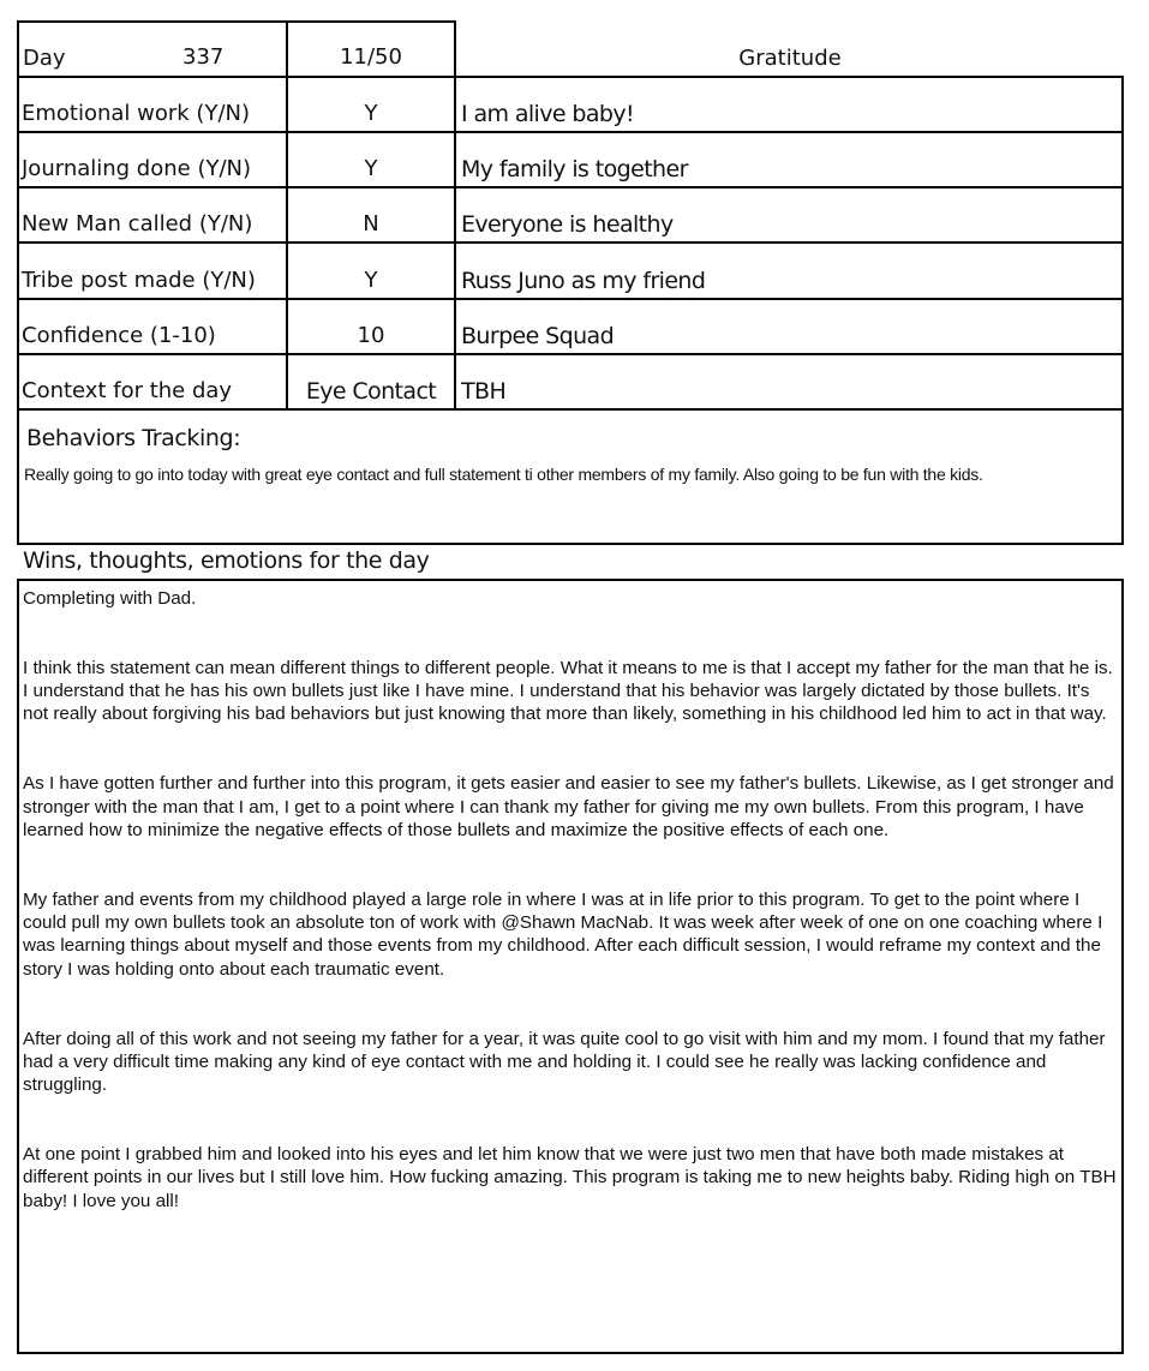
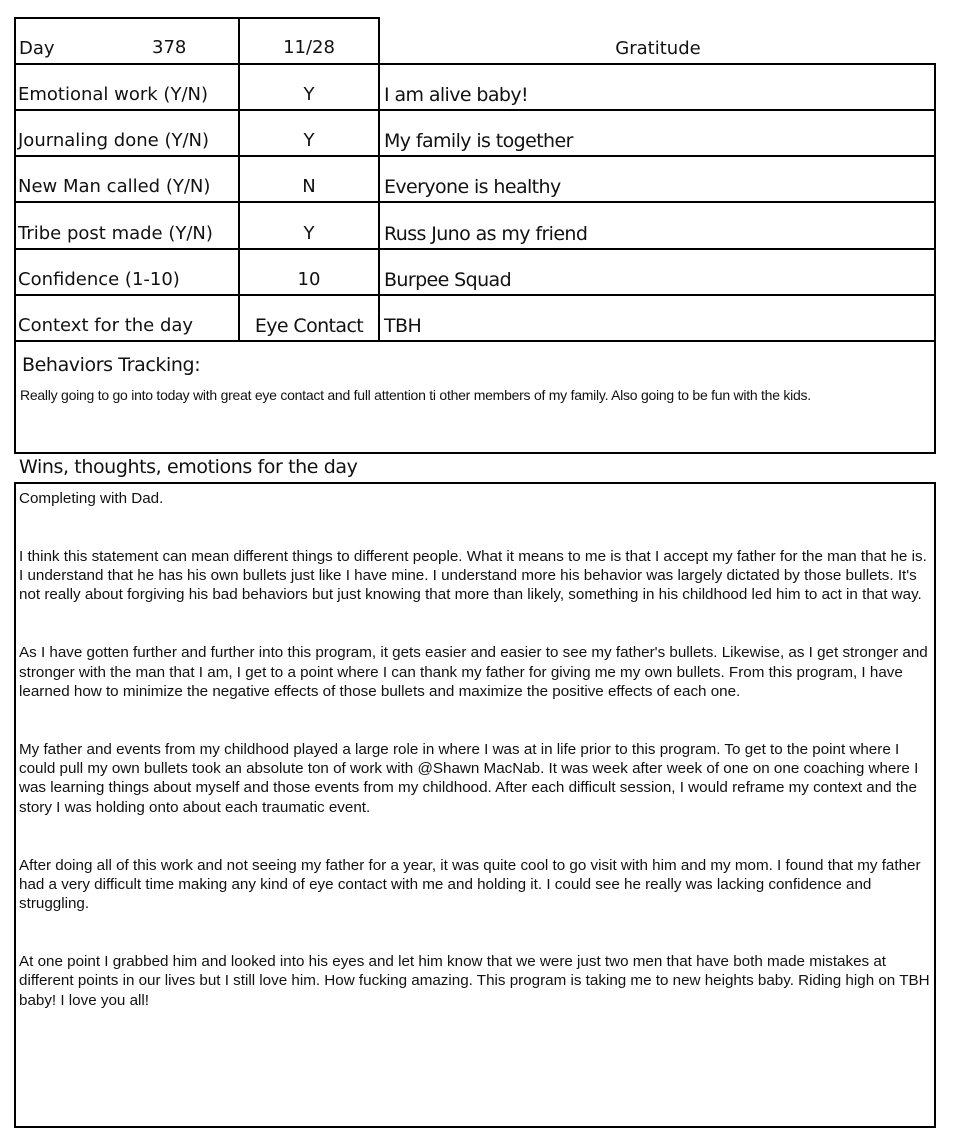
  Day
- 337
+ 378
- 11/50
+ 11/28
  Gratitude
  Emotional work (Y/N)
  Y
  I am alive baby!
  Journaling done (Y/N)
  Y
  My family is together
  New Man called (Y/N)
  N
  Everyone is healthy
  Tribe post made (Y/N)
  Y
  Russ Juno as my friend
  Confidence (1-10)
  10
  Burpee Squad
  Context for the day
  Eye Contact
  TBH
  Behaviors Tracking:
- Really going to go into today with great eye contact and full statement ti other members of my family. Also going to be fun with the kids.
+ Really going to go into today with great eye contact and full attention ti other members of my family. Also going to be fun with the kids.
  Wins, thoughts, emotions for the day
  Completing with Dad.
- I think this statement can mean different things to different people. What it means to me is that I accept my father for the man that he is. I understand that he has his own bullets just like I have mine. I understand that his behavior was largely dictated by those bullets. It's not really about forgiving his bad behaviors but just knowing that more than likely, something in his childhood led him to act in that way.
+ I think this statement can mean different things to different people. What it means to me is that I accept my father for the man that he is. I understand that he has his own bullets just like I have mine. I understand more his behavior was largely dictated by those bullets. It's not really about forgiving his bad behaviors but just knowing that more than likely, something in his childhood led him to act in that way.
  As I have gotten further and further into this program, it gets easier and easier to see my father's bullets. Likewise, as I get stronger and stronger with the man that I am, I get to a point where I can thank my father for giving me my own bullets. From this program, I have learned how to minimize the negative effects of those bullets and maximize the positive effects of each one.
  My father and events from my childhood played a large role in where I was at in life prior to this program. To get to the point where I could pull my own bullets took an absolute ton of work with @Shawn MacNab. It was week after week of one on one coaching where I was learning things about myself and those events from my childhood. After each difficult session, I would reframe my context and the story I was holding onto about each traumatic event.
  After doing all of this work and not seeing my father for a year, it was quite cool to go visit with him and my mom. I found that my father had a very difficult time making any kind of eye contact with me and holding it. I could see he really was lacking confidence and struggling.
  At one point I grabbed him and looked into his eyes and let him know that we were just two men that have both made mistakes at different points in our lives but I still love him. How fucking amazing. This program is taking me to new heights baby. Riding high on TBH baby! I love you all!
